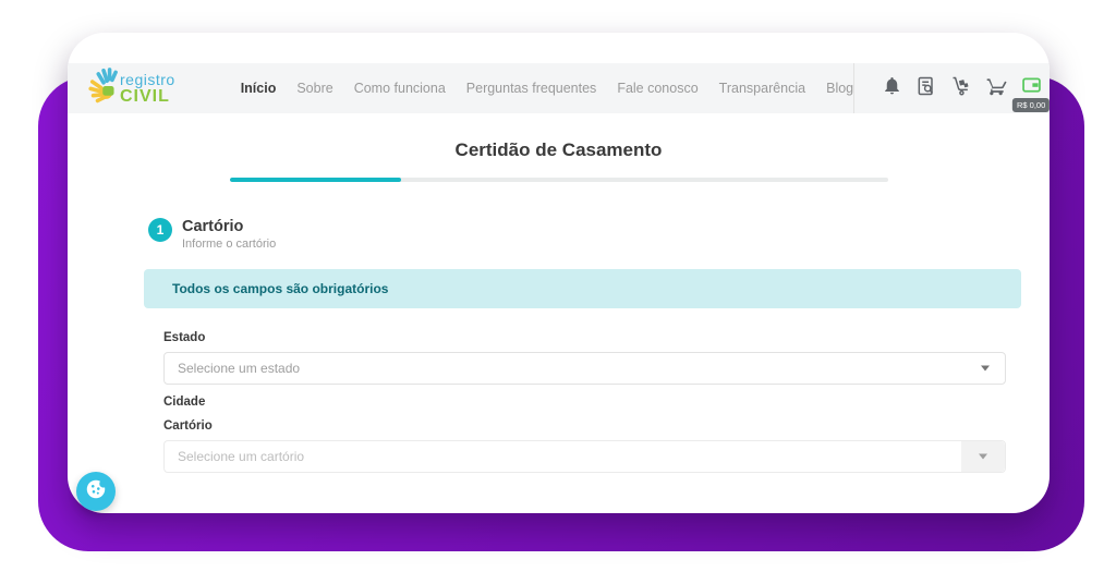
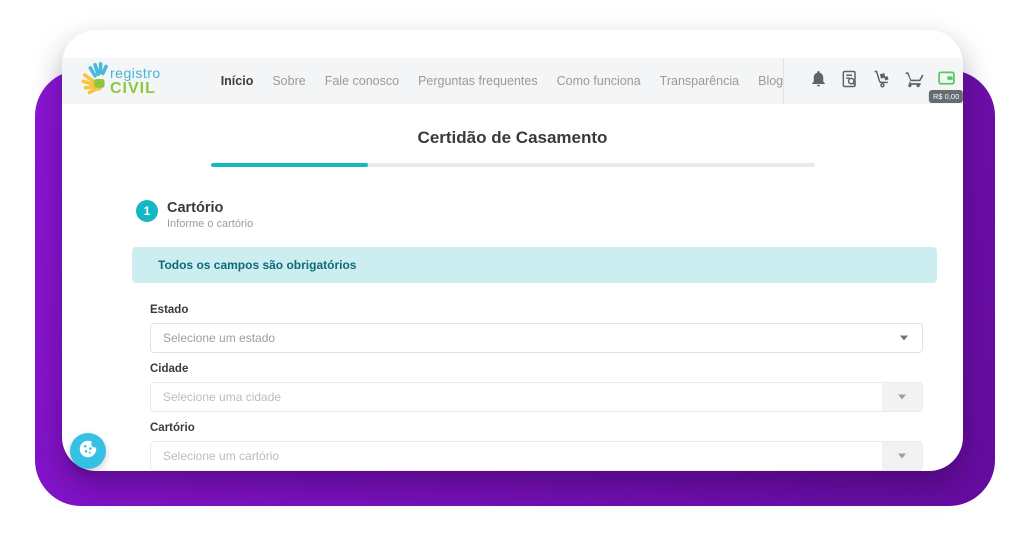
  registro
  CIVIL
  Início
  Sobre
- Como funciona
+ Fale conosco
  Perguntas frequentes
- Fale conosco
+ Como funciona
  Transparência
  Blog
  R$ 0,00
  Certidão de Casamento
  1
  Cartório
  Informe o cartório
  Todos os campos são obrigatórios
  Estado
  Selecione um estado
  Cidade
+ Selecione uma cidade
  Cartório
  Selecione um cartório
